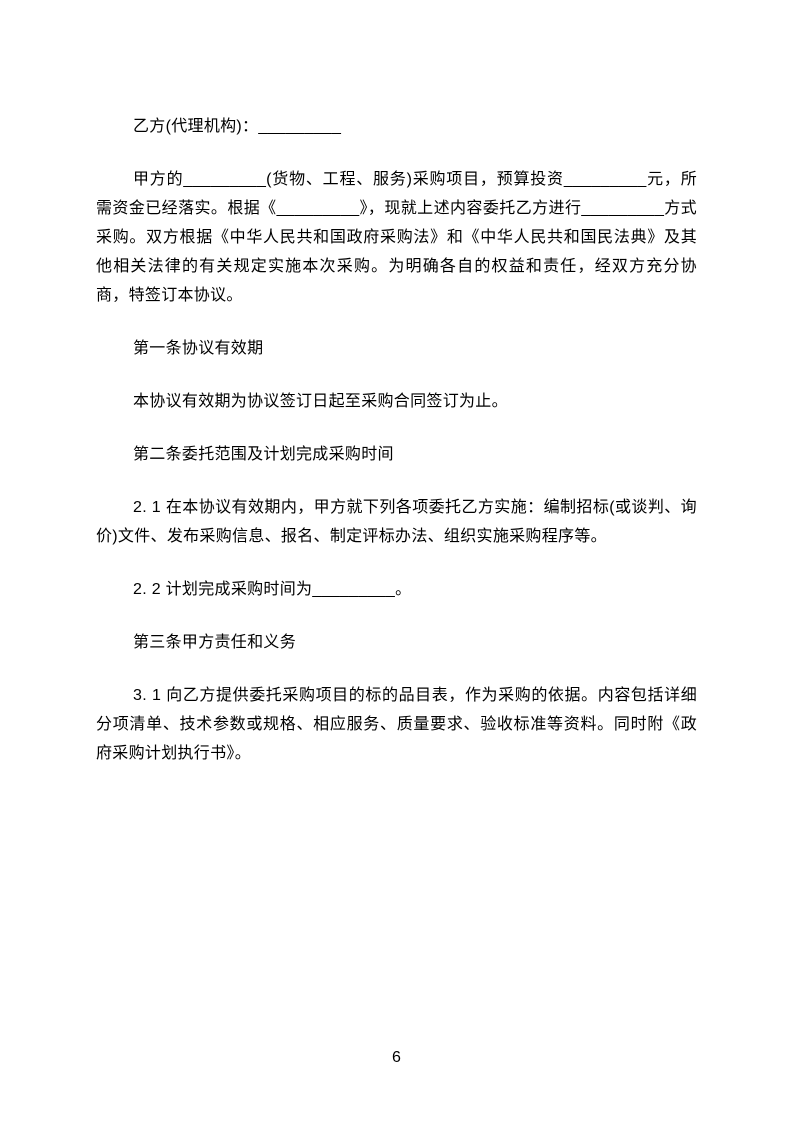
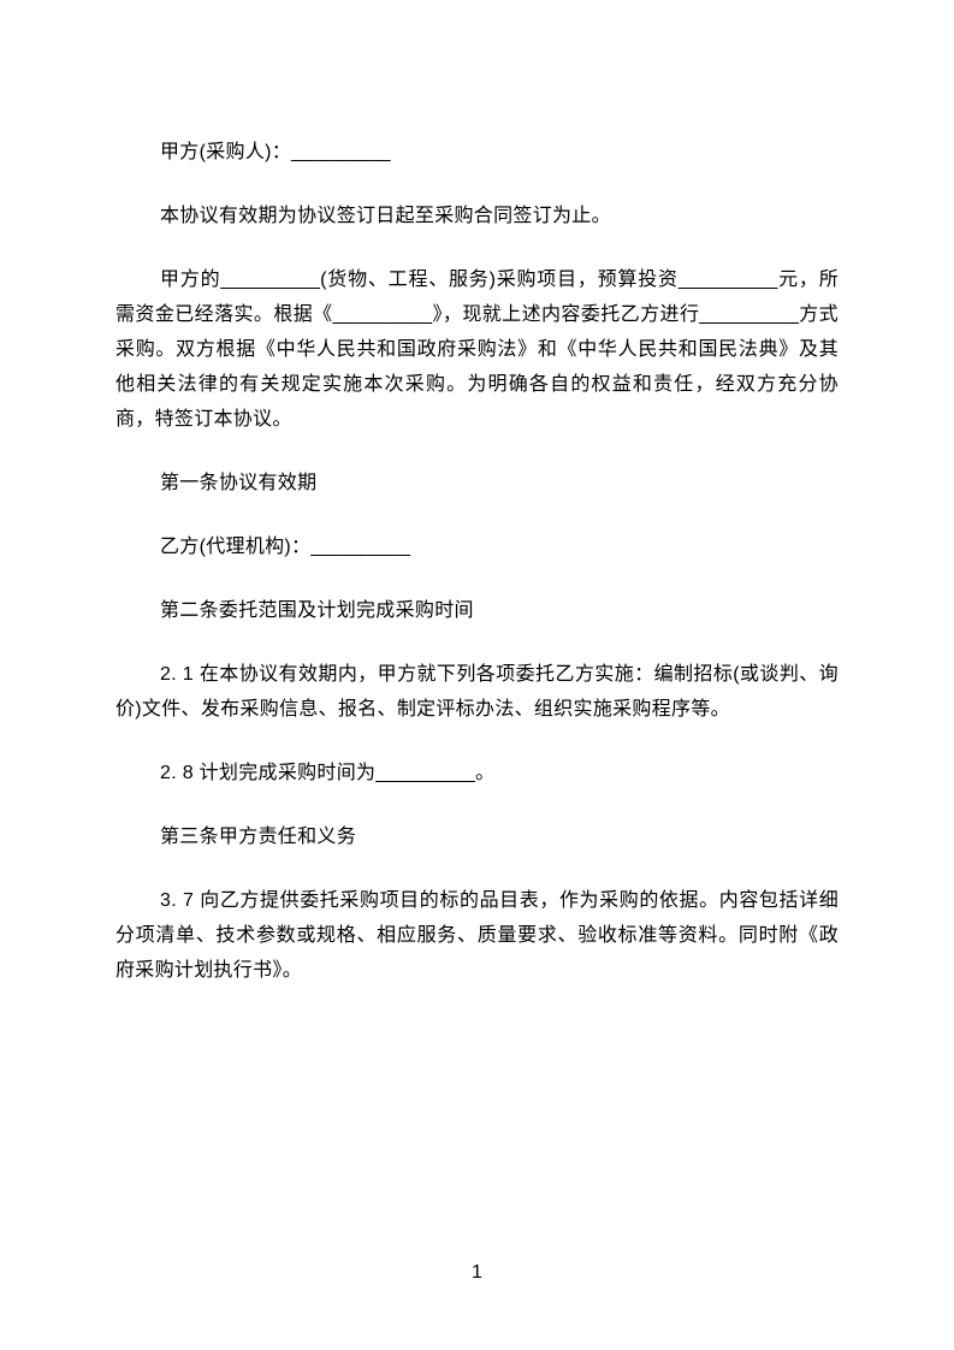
+ 甲方(采购人)：_________
- 乙方(代理机构)：_________
+ 本协议有效期为协议签订日起至采购合同签订为止。
  甲方的_________(货物、工程、服务)采购项目，预算投资_________元，所需资金已经落实。根据《_________》，现就上述内容委托乙方进行_________方式采购。双方根据《中华人民共和国政府采购法》和《中华人民共和国民法典》及其他相关法律的有关规定实施本次采购。为明确各自的权益和责任，经双方充分协商，特签订本协议。
  第一条协议有效期
- 本协议有效期为协议签订日起至采购合同签订为止。
+ 乙方(代理机构)：_________
  第二条委托范围及计划完成采购时间
  2. 1 在本协议有效期内，甲方就下列各项委托乙方实施：编制招标(或谈判、询价)文件、发布采购信息、报名、制定评标办法、组织实施采购程序等。
- 2. 2 计划完成采购时间为_________。
+ 2. 8 计划完成采购时间为_________。
  第三条甲方责任和义务
- 3. 1 向乙方提供委托采购项目的标的品目表，作为采购的依据。内容包括详细分项清单、技术参数或规格、相应服务、质量要求、验收标准等资料。同时附《政府采购计划执行书》。
+ 3. 7 向乙方提供委托采购项目的标的品目表，作为采购的依据。内容包括详细分项清单、技术参数或规格、相应服务、质量要求、验收标准等资料。同时附《政府采购计划执行书》。
- 6
+ 1
